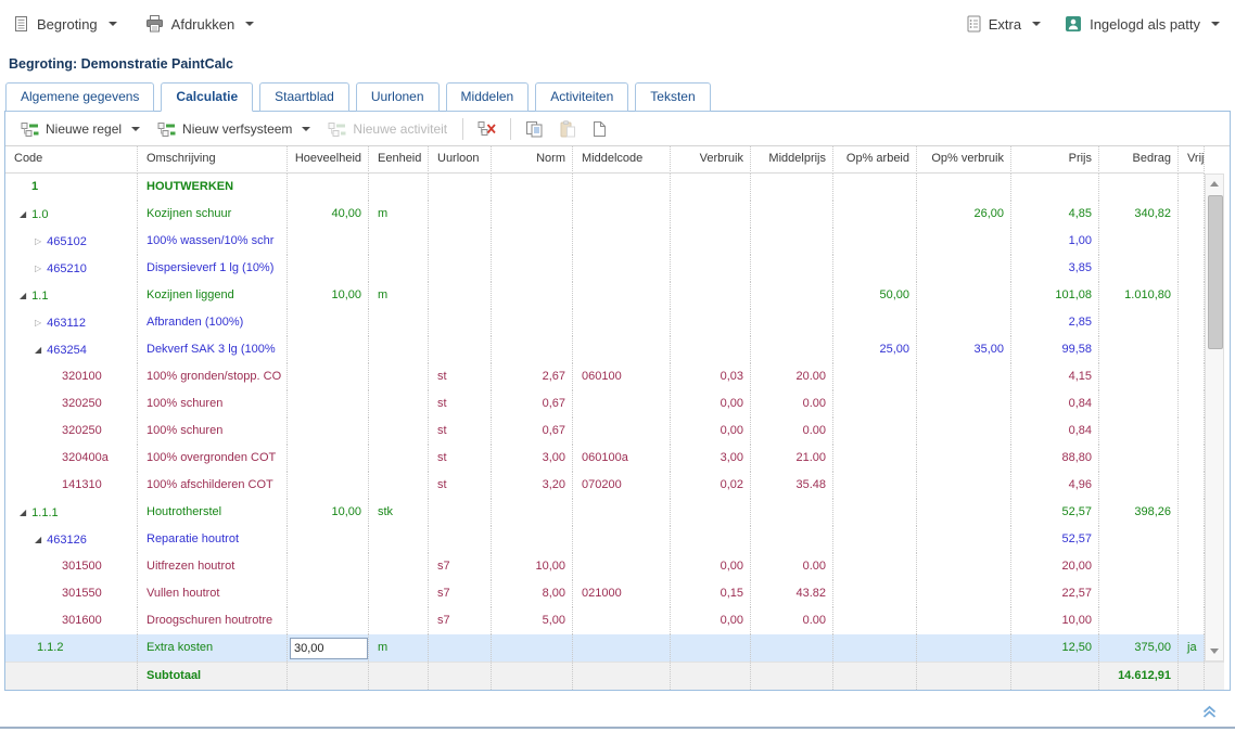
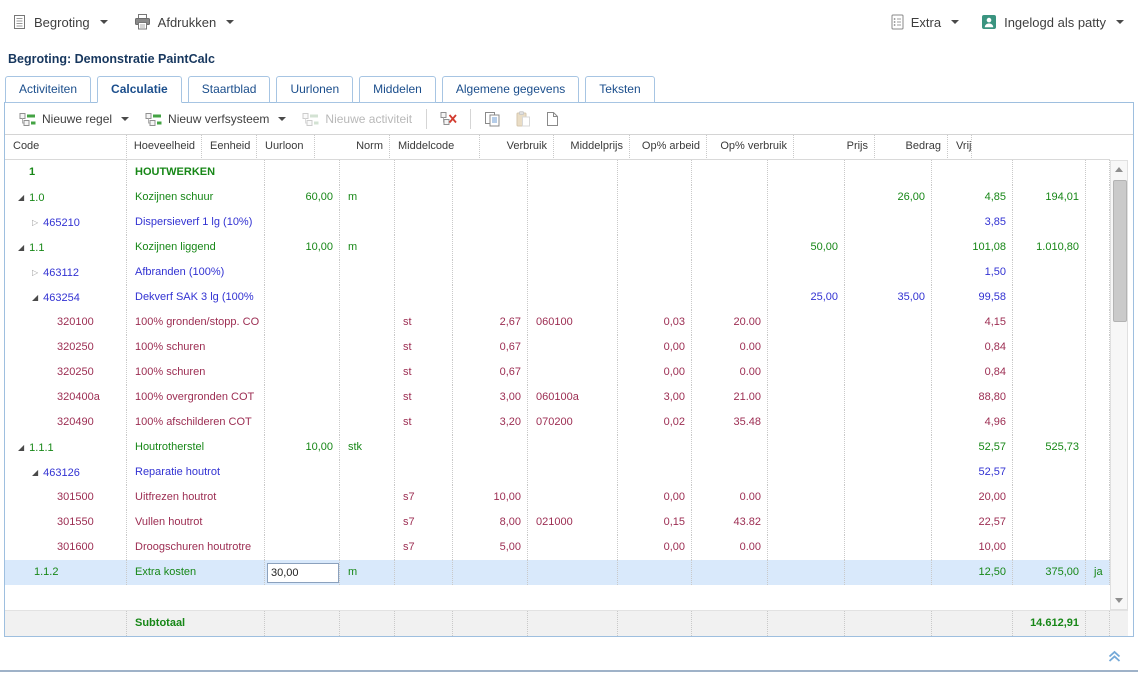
  Begroting
  Afdrukken
  Extra
  Ingelogd als patty
  Begroting: Demonstratie PaintCalc
- Algemene gegevens
+ Activiteiten
  Calculatie
  Staartblad
  Uurlonen
  Middelen
- Activiteiten
+ Algemene gegevens
  Teksten
  Nieuwe regel
  Nieuw verfsysteem
  Nieuwe activiteit
  Code
- Omschrijving
  Hoeveelheid
  Eenheid
  Uurloon
  Norm
  Middelcode
  Verbruik
  Middelprijs
  Op% arbeid
  Op% verbruik
  Prijs
  Bedrag
  Vrij
  1
  HOUTWERKEN
  ◢ 1.0
  Kozijnen schuur
- 40,00
+ 60,00
  m
  26,00
  4,85
- 340,82
+ 194,01
- ▷ 465102
- 100% wassen/10% schr
- 1,00
  ▷ 465210
  Dispersieverf 1 lg (10%)
  3,85
  ◢ 1.1
  Kozijnen liggend
  10,00
  m
  50,00
  101,08
  1.010,80
  ▷ 463112
  Afbranden (100%)
- 2,85
+ 1,50
  ◢ 463254
  Dekverf SAK 3 lg (100%
  25,00
  35,00
  99,58
  320100
  100% gronden/stopp. CO
  st
  2,67
  060100
  0,03
  20.00
  4,15
  320250
  100% schuren
  st
  0,67
  0,00
  0.00
  0,84
  320250
  100% schuren
  st
  0,67
  0,00
  0.00
  0,84
  320400a
  100% overgronden COT
  st
  3,00
  060100a
  3,00
  21.00
  88,80
- 141310
+ 320490
  100% afschilderen COT
  st
  3,20
  070200
  0,02
  35.48
  4,96
  ◢ 1.1.1
  Houtrotherstel
  10,00
  stk
  52,57
- 398,26
+ 525,73
  ◢ 463126
  Reparatie houtrot
  52,57
  301500
  Uitfrezen houtrot
  s7
  10,00
  0,00
  0.00
  20,00
  301550
  Vullen houtrot
  s7
  8,00
  021000
  0,15
  43.82
  22,57
  301600
  Droogschuren houtrotre
  s7
  5,00
  0,00
  0.00
  10,00
  1.1.2
  Extra kosten
  30,00
  m
  12,50
  375,00
  ja
  Subtotaal
  14.612,91
